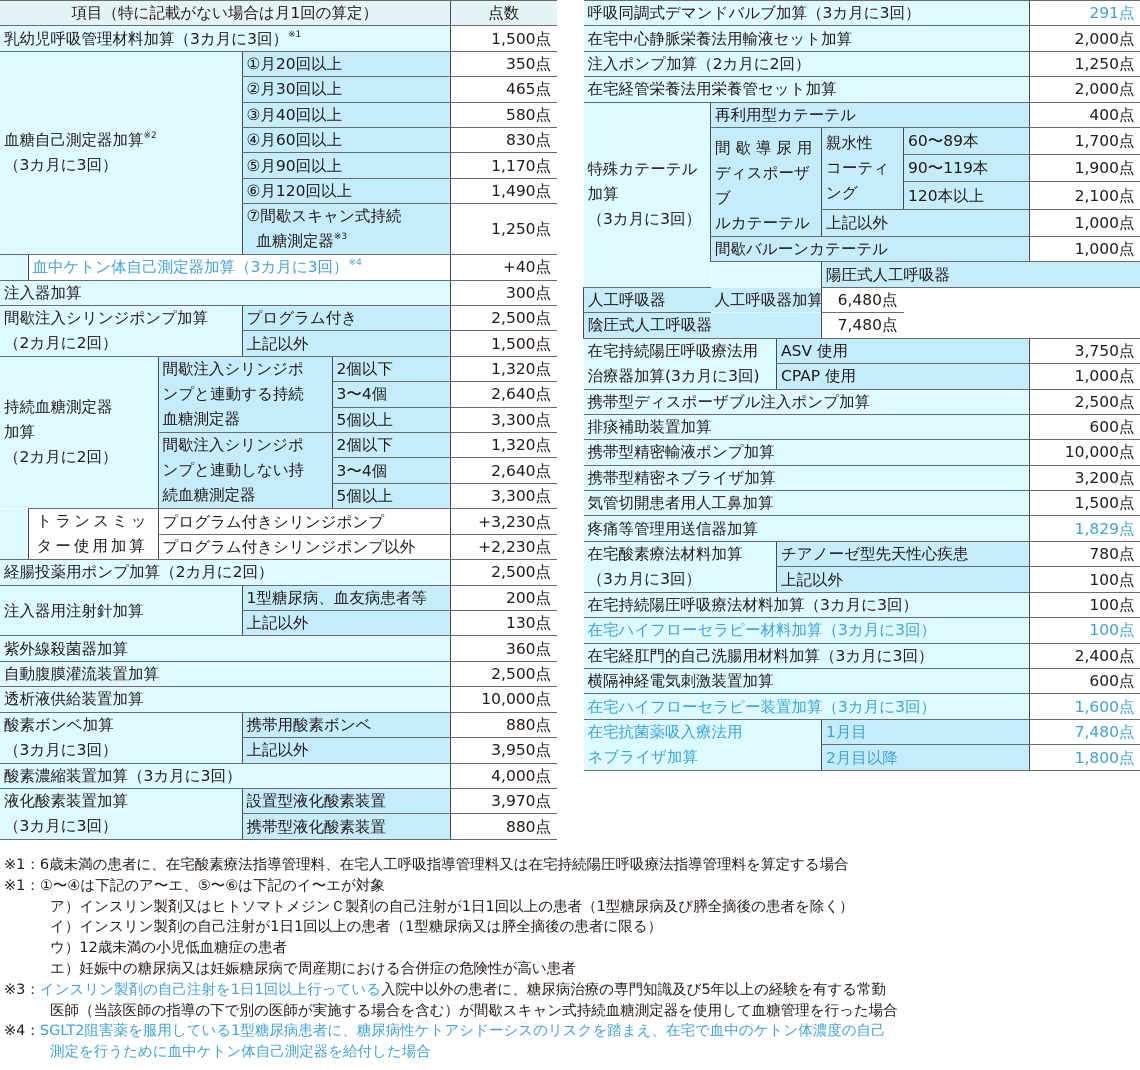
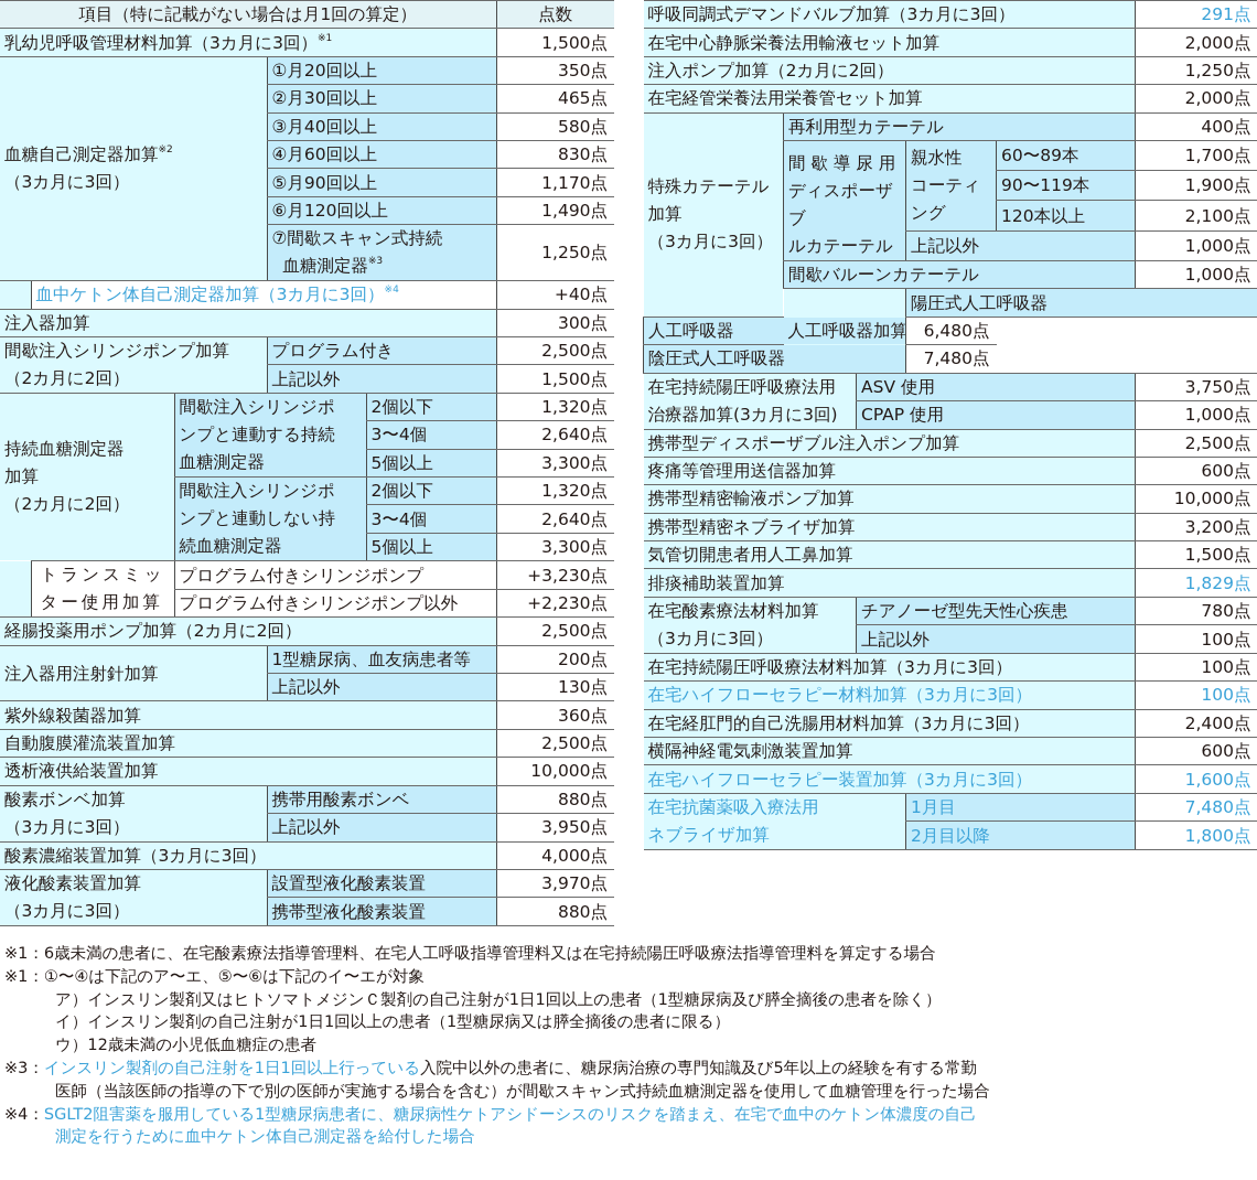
  項目（特に記載がない場合は月1回の算定）	点数
  乳幼児呼吸管理材料加算（3カ月に3回）※1	1,500点
  血糖自己測定器加算※2（3カ月に3回）	①月20回以上	350点
  ②月30回以上	465点
  ③月40回以上	580点
  ④月60回以上	830点
  ⑤月90回以上	1,170点
  ⑥月120回以上	1,490点
  ⑦間歇スキャン式持続 血糖測定器※3	1,250点
  	血中ケトン体自己測定器加算（3カ月に3回）※4	+40点
  注入器加算	300点
  間歇注入シリンジポンプ加算（2カ月に2回）	プログラム付き	2,500点
  上記以外	1,500点
  持続血糖測定器加算（2カ月に2回）	間歇注入シリンジポンプと連動する持続血糖測定器	2個以下	1,320点
  3〜4個	2,640点
  5個以上	3,300点
  間歇注入シリンジポンプと連動しない持続血糖測定器	2個以下	1,320点
  3〜4個	2,640点
  5個以上	3,300点
  	トランスミッター使用加算	プログラム付きシリンジポンプ	+3,230点
  プログラム付きシリンジポンプ以外	+2,230点
  経腸投薬用ポンプ加算（2カ月に2回）	2,500点
  注入器用注射針加算	1型糖尿病、血友病患者等	200点
  上記以外	130点
  紫外線殺菌器加算	360点
  自動腹膜灌流装置加算	2,500点
  透析液供給装置加算	10,000点
  酸素ボンベ加算（3カ月に3回）	携帯用酸素ボンベ	880点
  上記以外	3,950点
  酸素濃縮装置加算（3カ月に3回）	4,000点
  液化酸素装置加算（3カ月に3回）	設置型液化酸素装置	3,970点
  携帯型液化酸素装置	880点
  呼吸同調式デマンドバルブ加算（3カ月に3回）	291点
  在宅中心静脈栄養法用輸液セット加算	2,000点
  注入ポンプ加算（2カ月に2回）	1,250点
  在宅経管栄養法用栄養管セット加算	2,000点
  特殊カテーテル加算（3カ月に3回）	再利用型カテーテル	400点
  間 歇 導 尿 用ディスポーザブルカテーテル	親水性コーティング	60〜89本	1,700点
  90〜119本	1,900点
  120本以上	2,100点
  上記以外	1,000点
  間歇バルーンカテーテル	1,000点
  人工呼吸器加算	陽圧式人工呼吸器
  人工呼吸器	6,480点
  陰圧式人工呼吸器	7,480点
  在宅持続陽圧呼吸療法用治療器加算(3カ月に3回)	ASV 使用	3,750点
  CPAP 使用	1,000点
  携帯型ディスポーザブル注入ポンプ加算	2,500点
- 排痰補助装置加算	600点
+ 疼痛等管理用送信器加算	600点
  携帯型精密輸液ポンプ加算	10,000点
  携帯型精密ネブライザ加算	3,200点
  気管切開患者用人工鼻加算	1,500点
- 疼痛等管理用送信器加算	1,829点
+ 排痰補助装置加算	1,829点
  在宅酸素療法材料加算（3カ月に3回）	チアノーゼ型先天性心疾患	780点
  上記以外	100点
  在宅持続陽圧呼吸療法材料加算（3カ月に3回）	100点
  在宅ハイフローセラピー材料加算（3カ月に3回）	100点
  在宅経肛門的自己洗腸用材料加算（3カ月に3回）	2,400点
  横隔神経電気刺激装置加算	600点
  在宅ハイフローセラピー装置加算（3カ月に3回）	1,600点
  在宅抗菌薬吸入療法用ネブライザ加算	1月目	7,480点
  2月目以降	1,800点
  ※1：6歳未満の患者に、在宅酸素療法指導管理料、在宅人工呼吸指導管理料又は在宅持続陽圧呼吸療法指導管理料を算定する場合
  ※1：①〜④は下記のア〜エ、⑤〜⑥は下記のイ〜エが対象
  ア）インスリン製剤又はヒトソマトメジンＣ製剤の自己注射が1日1回以上の患者（1型糖尿病及び膵全摘後の患者を除く）
  イ）インスリン製剤の自己注射が1日1回以上の患者（1型糖尿病又は膵全摘後の患者に限る）
  ウ）12歳未満の小児低血糖症の患者
- エ）妊娠中の糖尿病又は妊娠糖尿病で周産期における合併症の危険性が高い患者
  ※3：インスリン製剤の自己注射を1日1回以上行っている入院中以外の患者に、糖尿病治療の専門知識及び5年以上の経験を有する常勤
  医師（当該医師の指導の下で別の医師が実施する場合を含む）が間歇スキャン式持続血糖測定器を使用して血糖管理を行った場合
  ※4：SGLT2阻害薬を服用している1型糖尿病患者に、糖尿病性ケトアシドーシスのリスクを踏まえ、在宅で血中のケトン体濃度の自己
  測定を行うために血中ケトン体自己測定器を給付した場合
